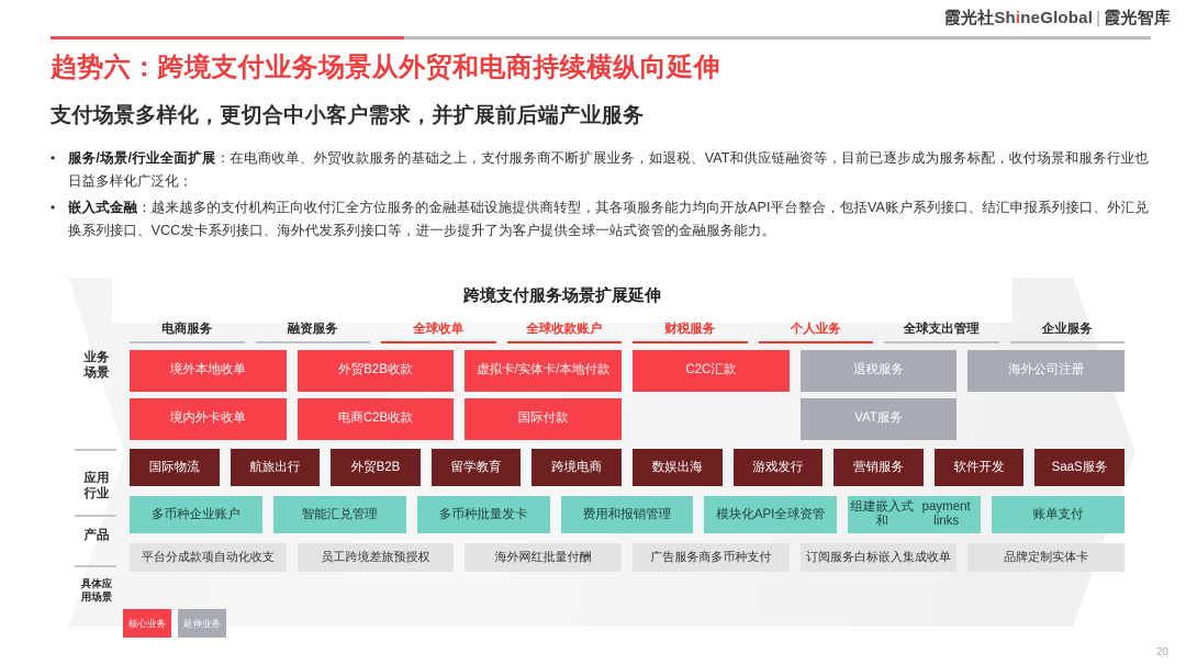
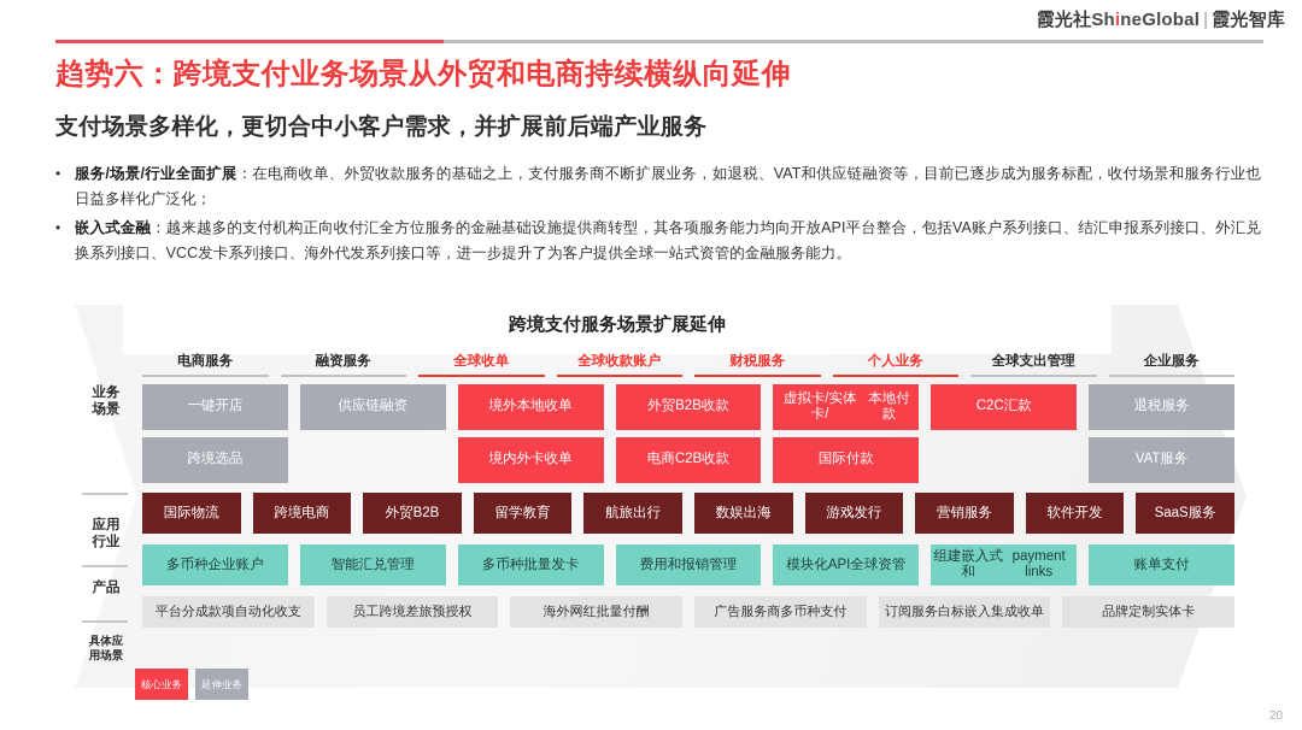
  霞光社ShineGlobal | 霞光智库
  趋势六：跨境支付业务场景从外贸和电商持续横纵向延伸
  支付场景多样化，更切合中小客户需求，并扩展前后端产业服务
  •
  服务/场景/行业全面扩展：在电商收单、外贸收款服务的基础之上，支付服务商不断扩展业务，如退税、VAT和供应链融资等，目前已逐步成为服务标配，收付场景和服务行业也日益多样化广泛化；
  •
  嵌入式金融：越来越多的支付机构正向收付汇全方位服务的金融基础设施提供商转型，其各项服务能力均向开放API平台整合，包括VA账户系列接口、结汇申报系列接口、外汇兑换系列接口、VCC发卡系列接口、海外代发系列接口等，进一步提升了为客户提供全球一站式资管的金融服务能力。
  跨境支付服务场景扩展延伸
  业务
  场景
  应用
  行业
  产品
  具体应
  用场景
  电商服务
  融资服务
  全球收单
  全球收款账户
  财税服务
  个人业务
  全球支出管理
  企业服务
+ 一键开店
+ 跨境选品
+ 供应链融资
  境外本地收单
  境内外卡收单
  外贸B2B收款
  电商C2B收款
  虚拟卡/实体卡/
  本地付款
  国际付款
  C2C汇款
  退税服务
  VAT服务
- 海外公司注册
  国际物流
- 航旅出行
+ 跨境电商
  外贸B2B
  留学教育
- 跨境电商
+ 航旅出行
  数娱出海
  游戏发行
  营销服务
  软件开发
  SaaS服务
  多币种企业账户
  智能汇兑管理
  多币种批量发卡
  费用和报销管理
  模块化API全球资管
  组建嵌入式和
  payment links
  账单支付
  平台分成款项自动化收支
  员工跨境差旅预授权
  海外网红批量付酬
  广告服务商多币种支付
  订阅服务白标嵌入集成收单
  品牌定制实体卡
  核心
  业务
  延伸
  业务
  20
